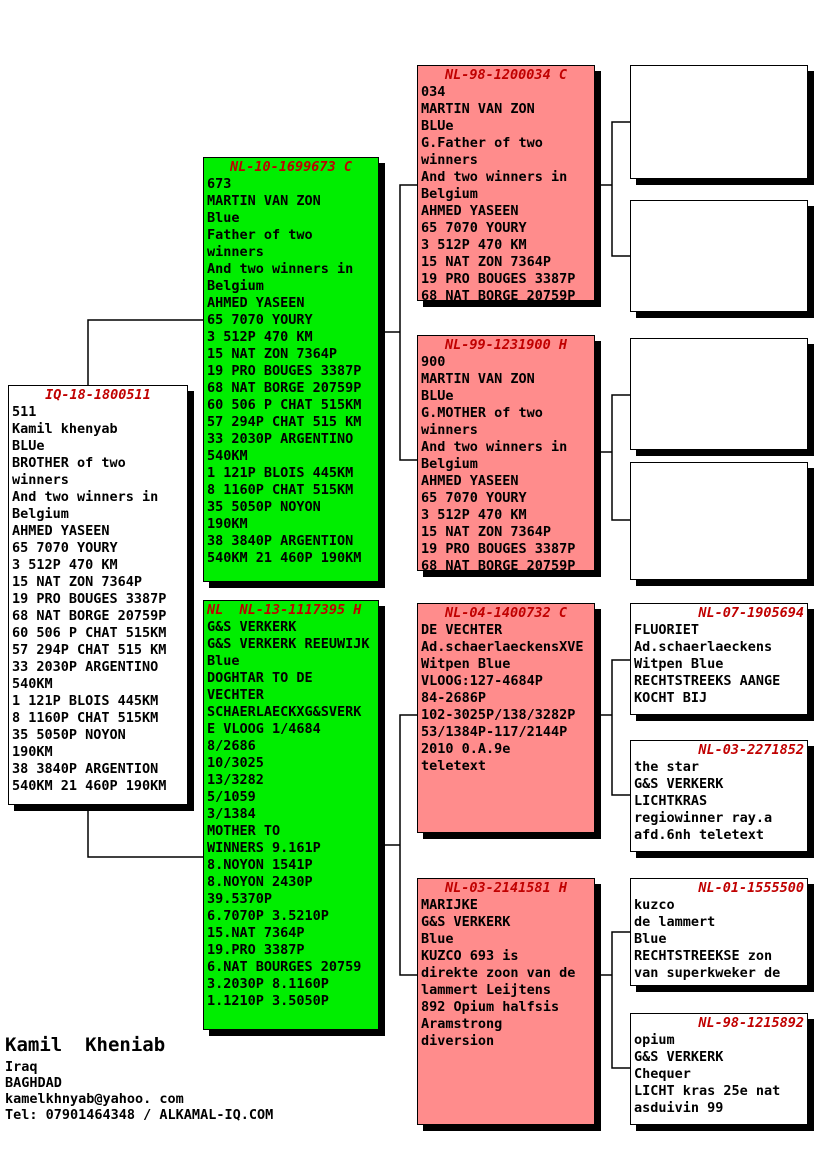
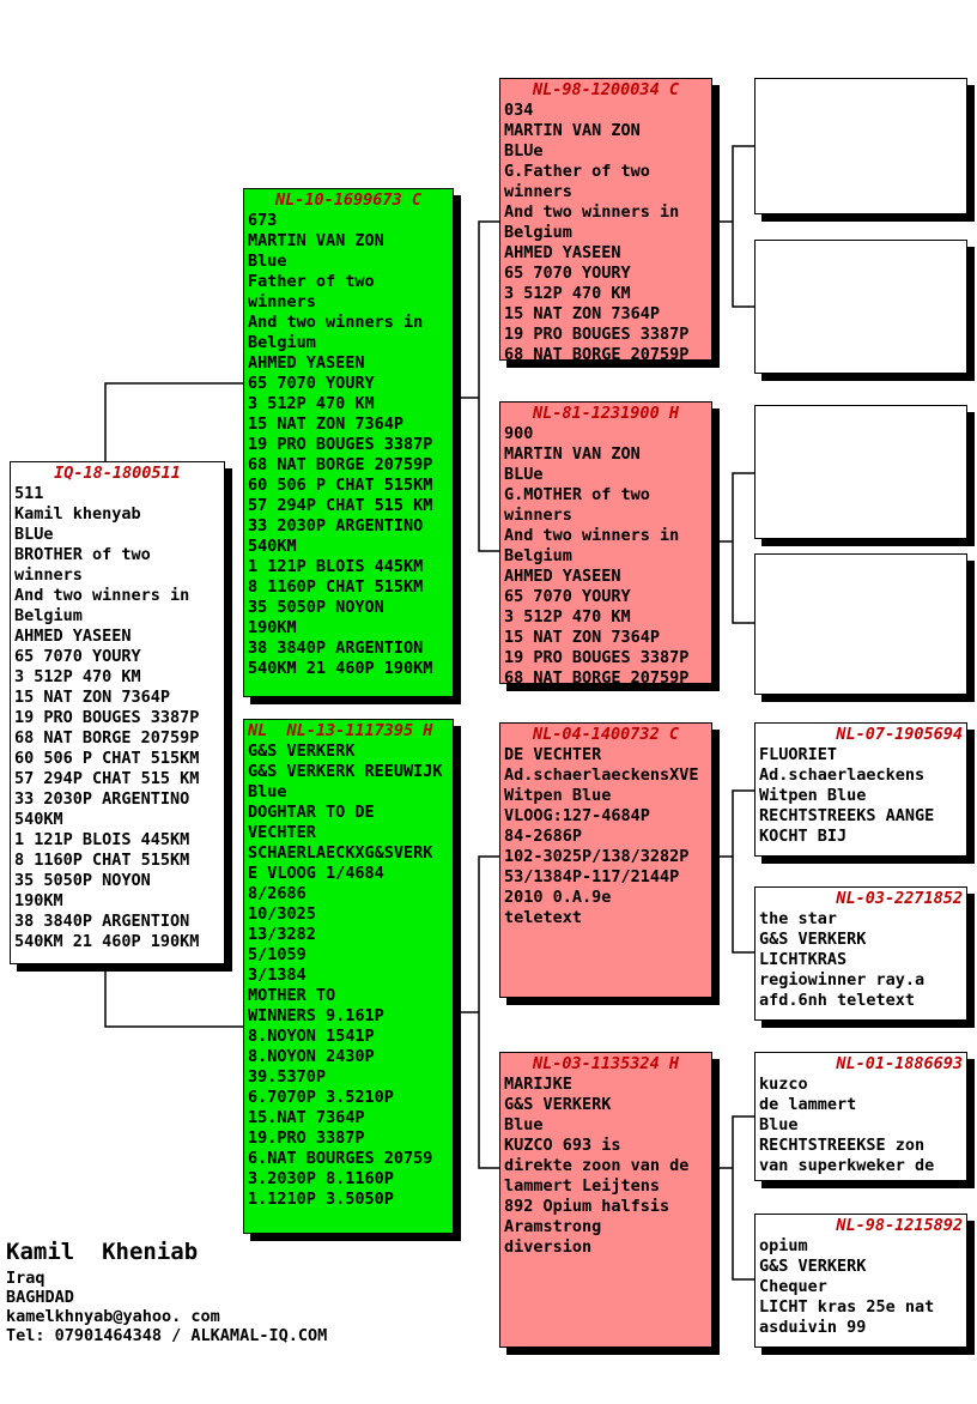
  IQ-18-1800511
  511
  Kamil khenyab
  BLUe
  BROTHER of two
  winners
  And two winners in
  Belgium
  AHMED YASEEN
  65 7070 YOURY
  3 512P 470 KM
  15 NAT ZON 7364P
  19 PRO BOUGES 3387P
  68 NAT BORGE 20759P
  60 506 P CHAT 515KM
  57 294P CHAT 515 KM
  33 2030P ARGENTINO
  540KM
  1 121P BLOIS 445KM
  8 1160P CHAT 515KM
  35 5050P NOYON
  190KM
  38 3840P ARGENTION
  540KM 21 460P 190KM
  NL-10-1699673 C
  673
  MARTIN VAN ZON
  Blue
  Father of two
  winners
  And two winners in
  Belgium
  AHMED YASEEN
  65 7070 YOURY
  3 512P 470 KM
  15 NAT ZON 7364P
  19 PRO BOUGES 3387P
  68 NAT BORGE 20759P
  60 506 P CHAT 515KM
  57 294P CHAT 515 KM
  33 2030P ARGENTINO
  540KM
  1 121P BLOIS 445KM
  8 1160P CHAT 515KM
  35 5050P NOYON
  190KM
  38 3840P ARGENTION
  540KM 21 460P 190KM
  NL NL-13-1117395 H
  G&S VERKERK
  G&S VERKERK REEUWIJK
  Blue
  DOGHTAR TO DE
  VECHTER
  SCHAERLAECKXG&SVERK
  E VLOOG 1/4684
  8/2686
  10/3025
  13/3282
  5/1059
  3/1384
  MOTHER TO
  WINNERS 9.161P
  8.NOYON 1541P
  8.NOYON 2430P
  39.5370P
  6.7070P 3.5210P
  15.NAT 7364P
  19.PRO 3387P
  6.NAT BOURGES 20759
  3.2030P 8.1160P
  1.1210P 3.5050P
  NL-98-1200034 C
  034
  MARTIN VAN ZON
  BLUe
  G.Father of two
  winners
  And two winners in
  Belgium
  AHMED YASEEN
  65 7070 YOURY
  3 512P 470 KM
  15 NAT ZON 7364P
  19 PRO BOUGES 3387P
  68 NAT BORGE 20759P
- NL-99-1231900 H
+ NL-81-1231900 H
  900
  MARTIN VAN ZON
  BLUe
  G.MOTHER of two
  winners
  And two winners in
  Belgium
  AHMED YASEEN
  65 7070 YOURY
  3 512P 470 KM
  15 NAT ZON 7364P
  19 PRO BOUGES 3387P
  68 NAT BORGE 20759P
  NL-04-1400732 C
  DE VECHTER
  Ad.schaerlaeckensXVE
  Witpen Blue
  VLOOG:127-4684P
  84-2686P
  102-3025P/138/3282P
  53/1384P-117/2144P
  2010 0.A.9e
  teletext
- NL-03-2141581 H
+ NL-03-1135324 H
  MARIJKE
  G&S VERKERK
  Blue
  KUZCO 693 is
  direkte zoon van de
  lammert Leijtens
  892 Opium halfsis
  Aramstrong
  diversion
  NL-07-1905694
  FLUORIET
  Ad.schaerlaeckens
  Witpen Blue
  RECHTSTREEKS AANGE
  KOCHT BIJ
  NL-03-2271852
  the star
  G&S VERKERK
  LICHTKRAS
  regiowinner ray.a
  afd.6nh teletext
- NL-01-1555500
+ NL-01-1886693
  kuzco
  de lammert
  Blue
  RECHTSTREEKSE zon
  van superkweker de
  NL-98-1215892
  opium
  G&S VERKERK
  Chequer
  LICHT kras 25e nat
  asduivin 99
  Kamil Kheniab
  Iraq
  BAGHDAD
  kamelkhnyab@yahoo. com
  Tel: 07901464348 / ALKAMAL-IQ.COM
